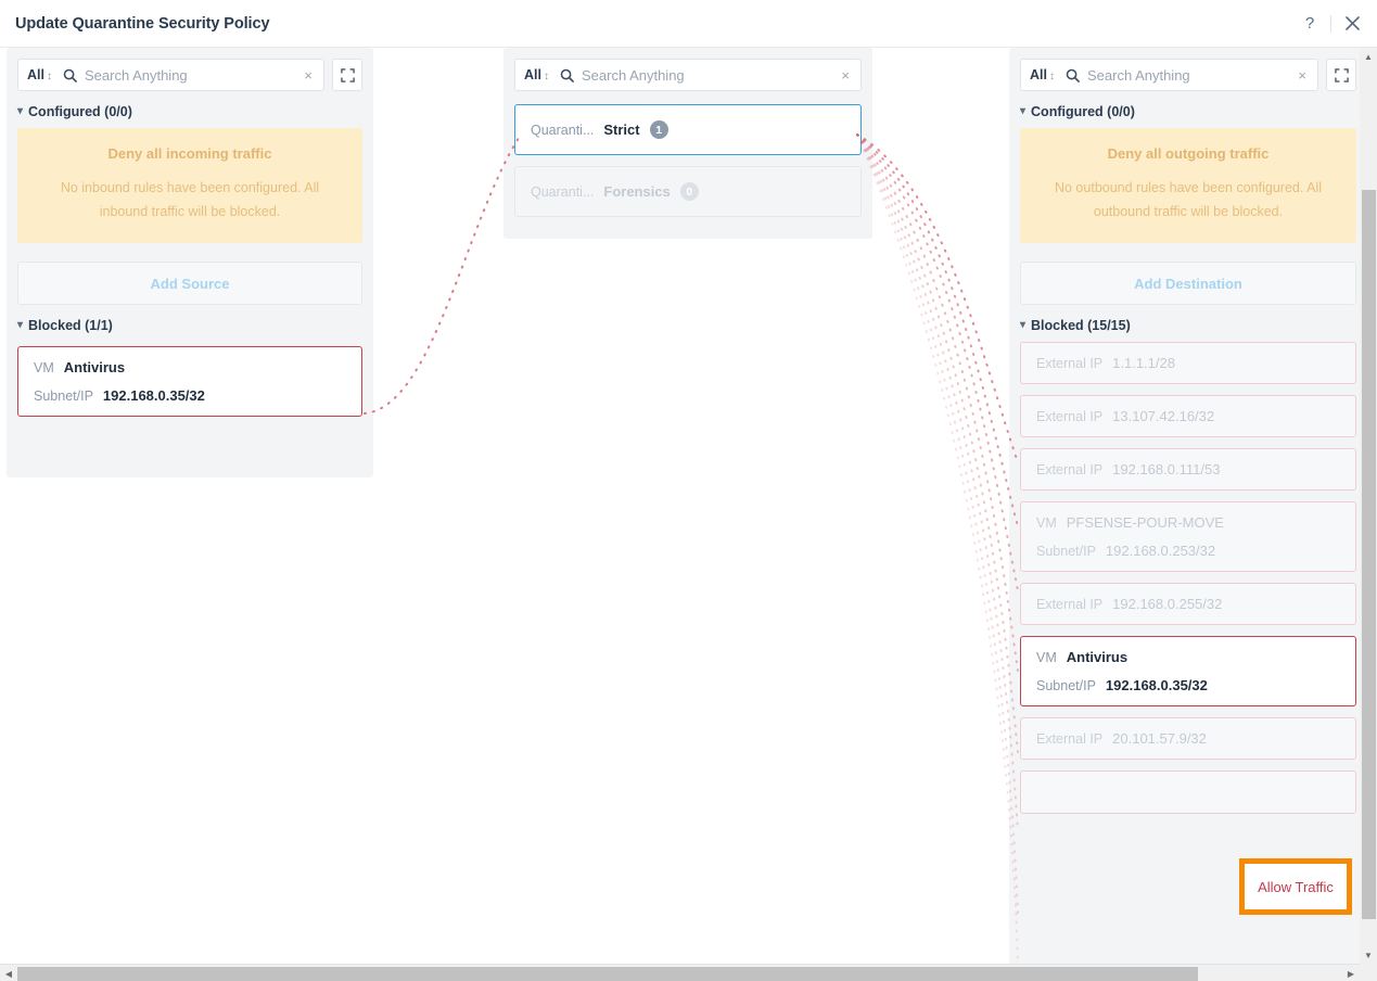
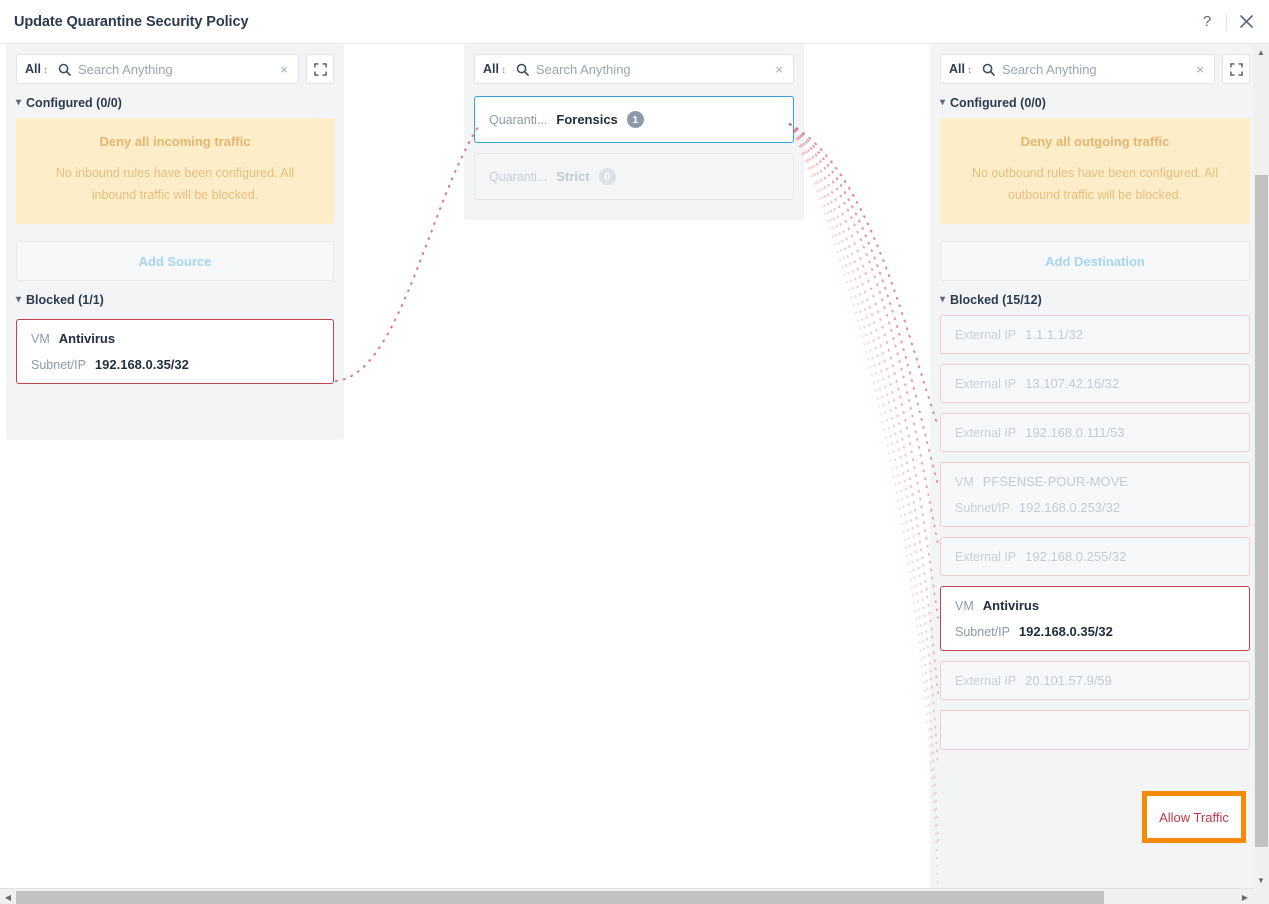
  Update Quarantine Security Policy
  ?
  All ↕
  Search Anything
  ×
  ▾
  Configured (0/0)
  Deny all incoming traffic
  No inbound rules have been configured. All inbound traffic will be blocked.
  Add Source
  ▾
  Blocked (1/1)
  VM
  Antivirus
  Subnet/IP
  192.168.0.35/32
  All ↕
  Search Anything
  ×
  Quaranti...
- Strict
+ Forensics
  1
  Quaranti...
- Forensics
+ Strict
  0
  All ↕
  Search Anything
  ×
  ▾
  Configured (0/0)
  Deny all outgoing traffic
  No outbound rules have been configured. All outbound traffic will be blocked.
  Add Destination
  ▾
- Blocked (15/15)
+ Blocked (15/12)
  External IP
- 1.1.1.1/28
+ 1.1.1.1/32
  External IP
  13.107.42.16/32
  External IP
  192.168.0.111/53
  VM
  PFSENSE-POUR-MOVE
  Subnet/IP
  192.168.0.253/32
  External IP
  192.168.0.255/32
  VM
  Antivirus
  Subnet/IP
  192.168.0.35/32
  External IP
- 20.101.57.9/32
+ 20.101.57.9/59
  Allow Traffic
  ▲
  ▼
  ◀
  ▶
